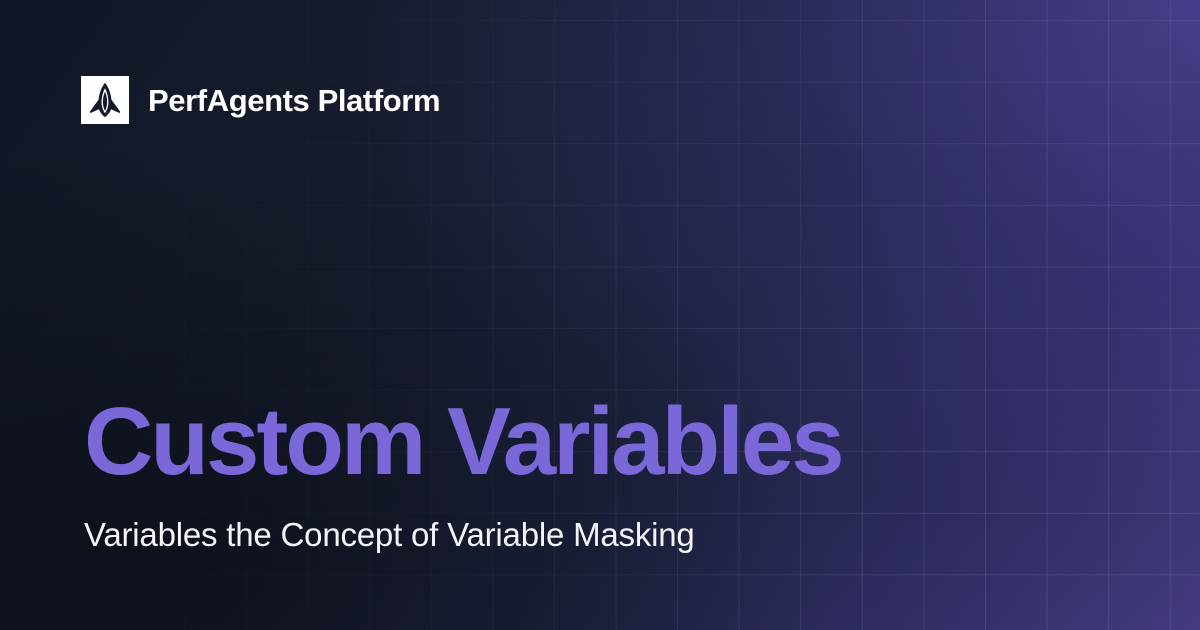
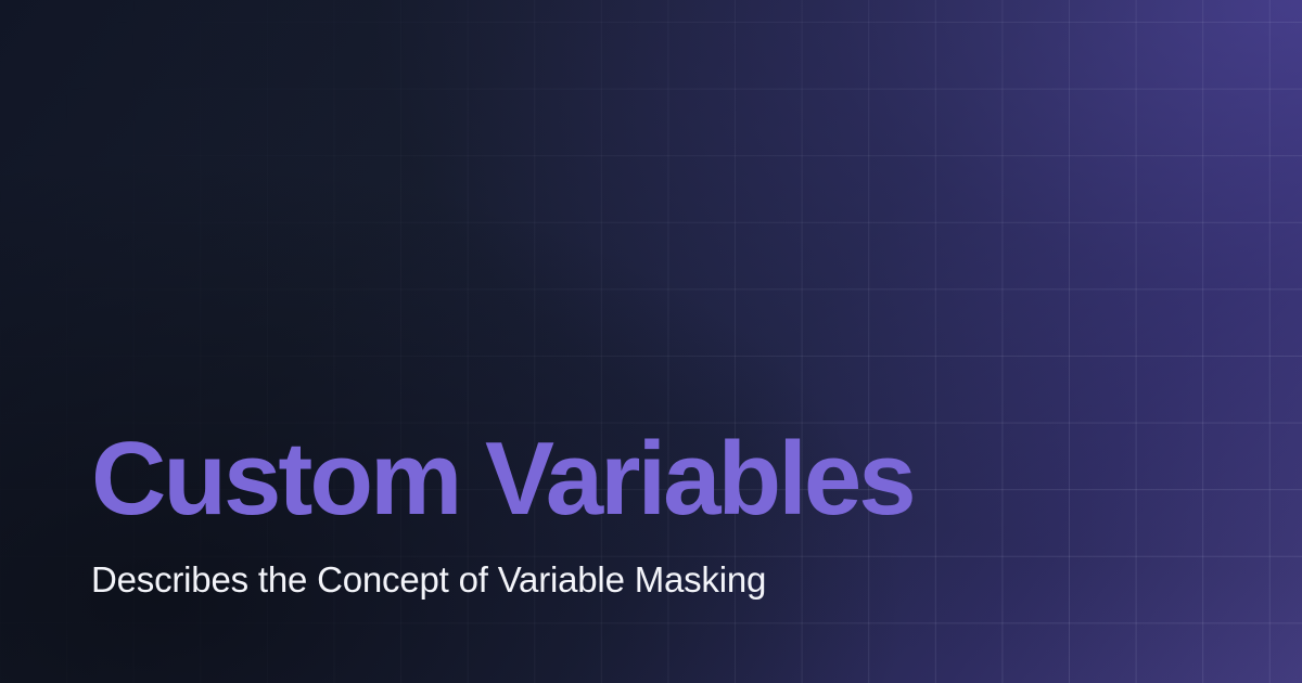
- PerfAgents Platform
  Custom Variables
- Variables the Concept of Variable Masking
+ Describes the Concept of Variable Masking
